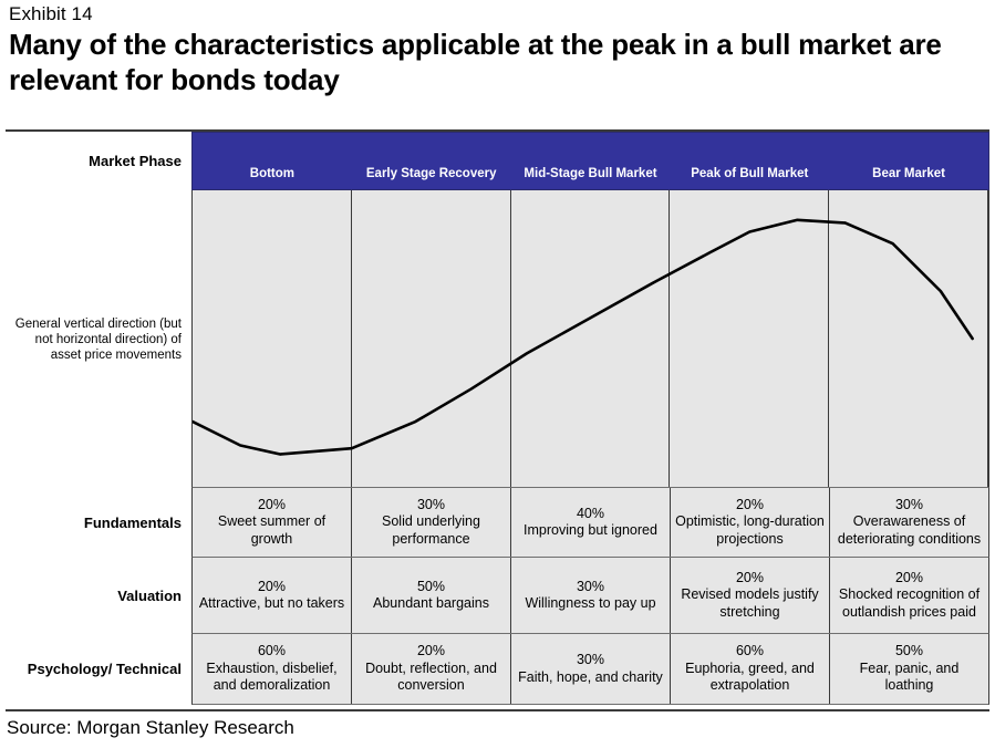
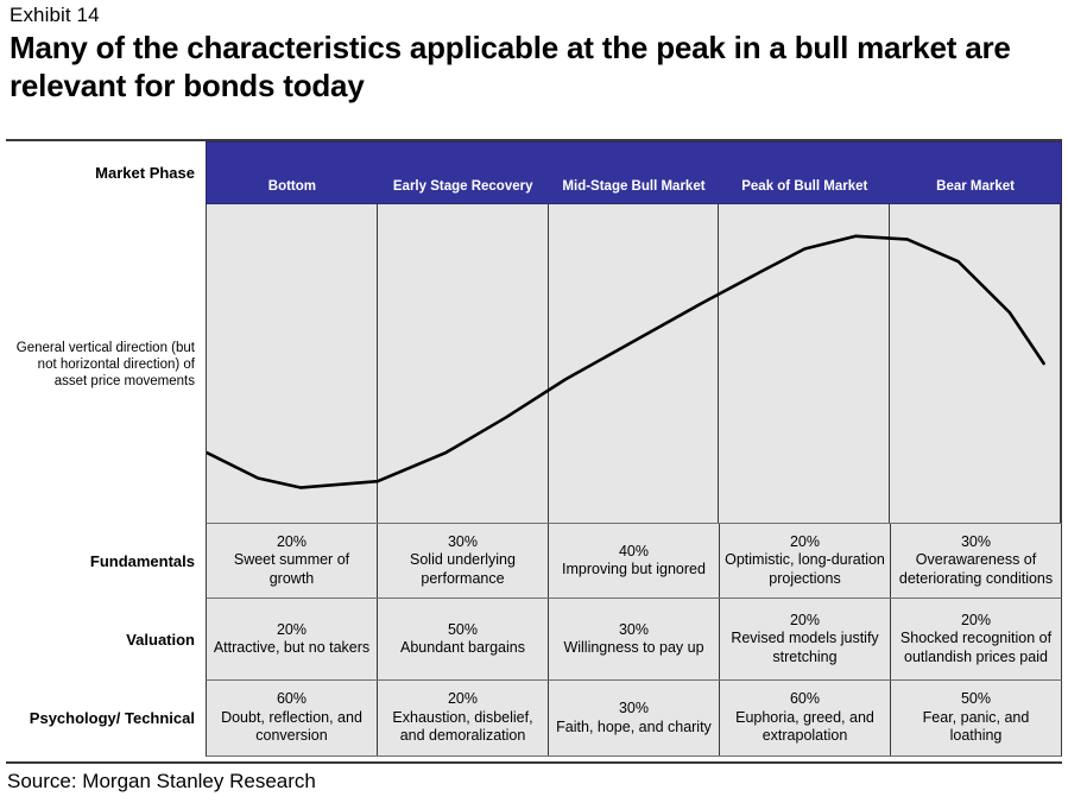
  Exhibit 14
  Many of the characteristics applicable at the peak in a bull market are relevant for bonds today
  Market Phase
  Bottom
  Early Stage Recovery
  Mid-Stage Bull Market
  Peak of Bull Market
  Bear Market
  General vertical direction (but not horizontal direction) of asset price movements
  Fundamentals
  20%
  Sweet summer of growth
  30%
  Solid underlying performance
  40%
  Improving but ignored
  20%
  Optimistic, long-duration projections
  30%
  Overawareness of deteriorating conditions
  Valuation
  20%
  Attractive, but no takers
  50%
  Abundant bargains
  30%
  Willingness to pay up
  20%
  Revised models justify stretching
  20%
  Shocked recognition of outlandish prices paid
  Psychology/ Technical
  60%
- Exhaustion, disbelief, and demoralization
+ Doubt, reflection, and conversion
  20%
- Doubt, reflection, and conversion
+ Exhaustion, disbelief, and demoralization
  30%
  Faith, hope, and charity
  60%
  Euphoria, greed, and extrapolation
  50%
  Fear, panic, and loathing
  Source: Morgan Stanley Research
